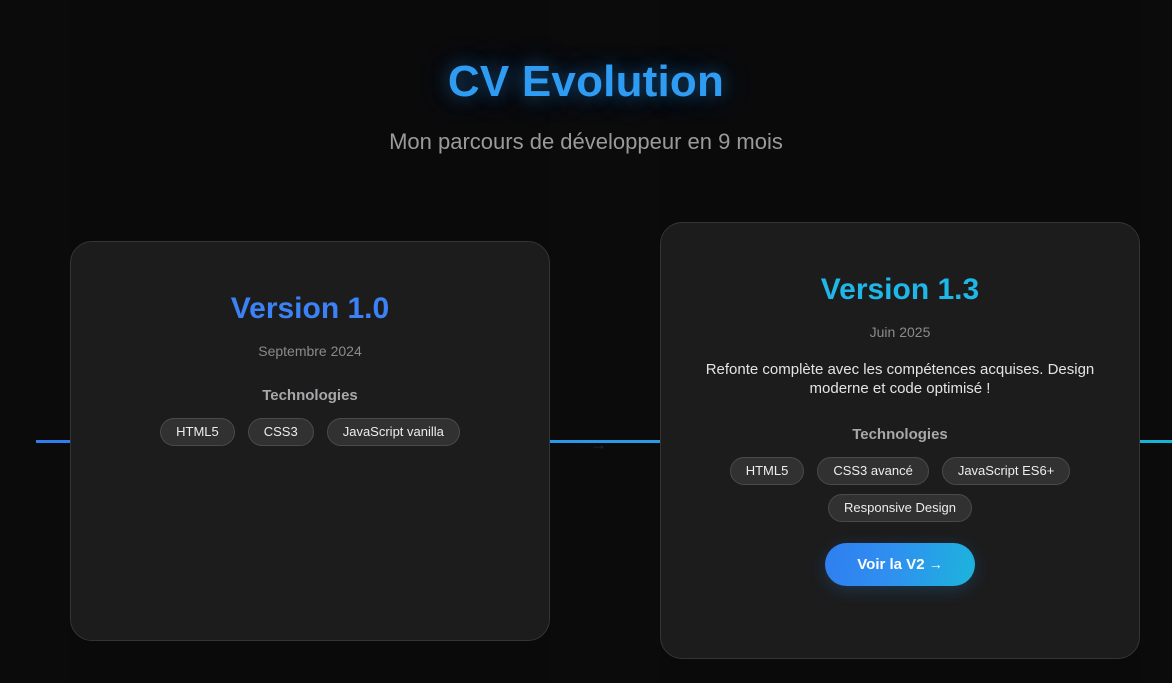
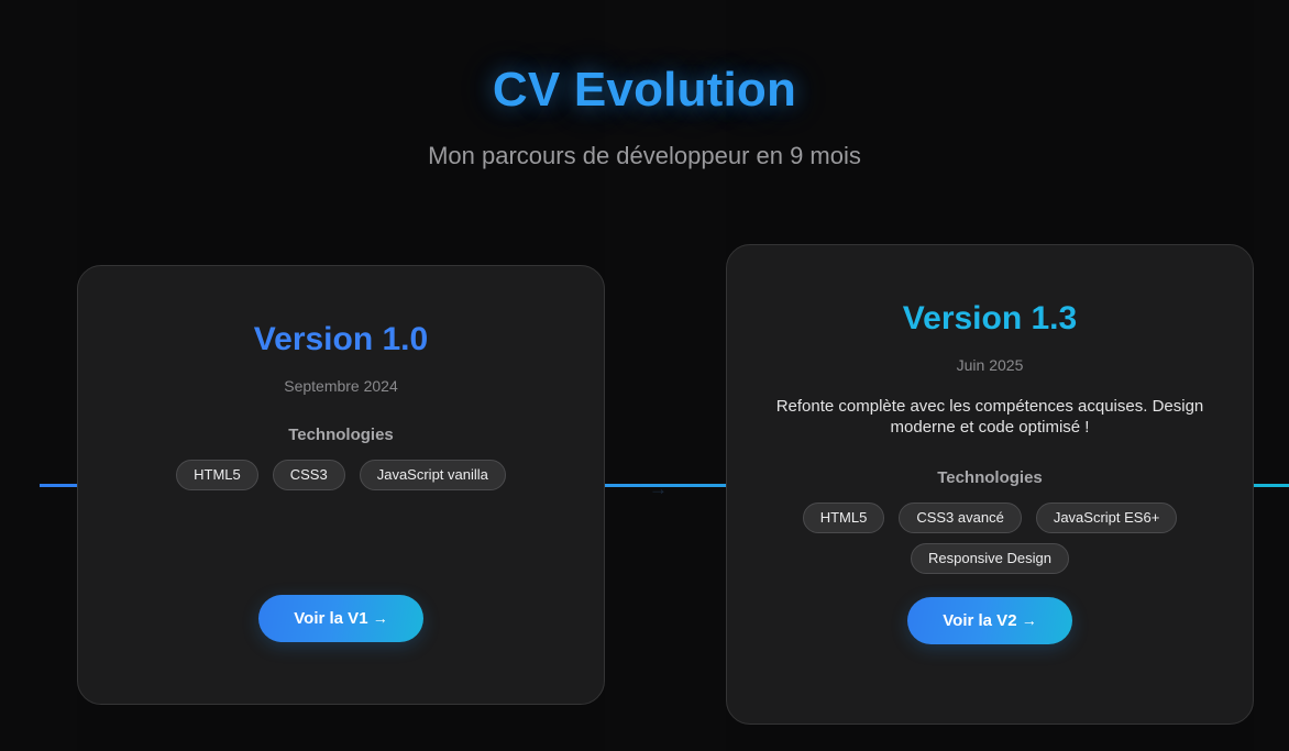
  CV Evolution
  Mon parcours de développeur en 9 mois
  →
  Version 1.0
  Septembre 2024
  Technologies
  HTML5
  CSS3
  JavaScript vanilla
+ Voir la V1 →
  Version 1.3
  Juin 2025
  Refonte complète avec les compétences acquises. Design moderne et code optimisé !
  Technologies
  HTML5
  CSS3 avancé
  JavaScript ES6+
  Responsive Design
  Voir la V2 →
